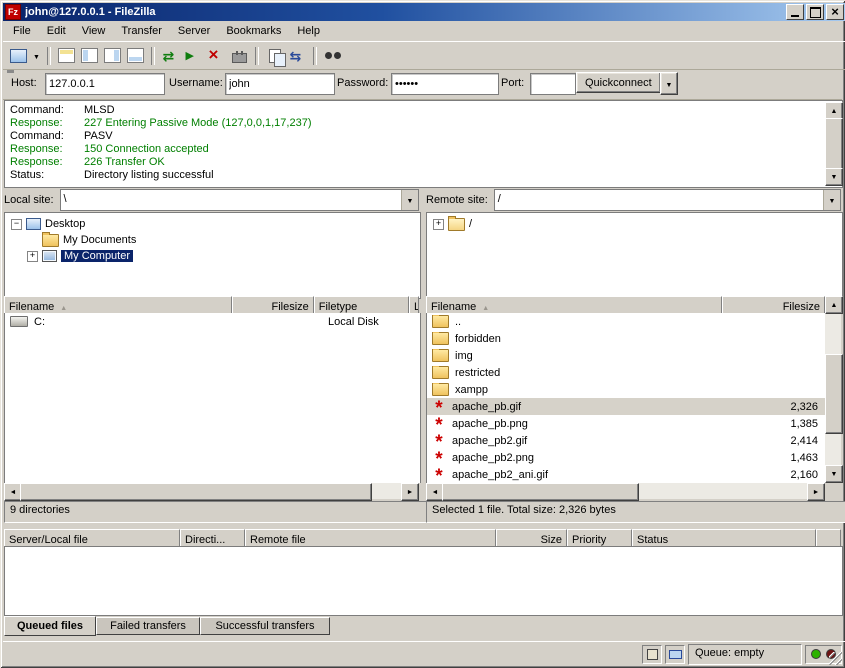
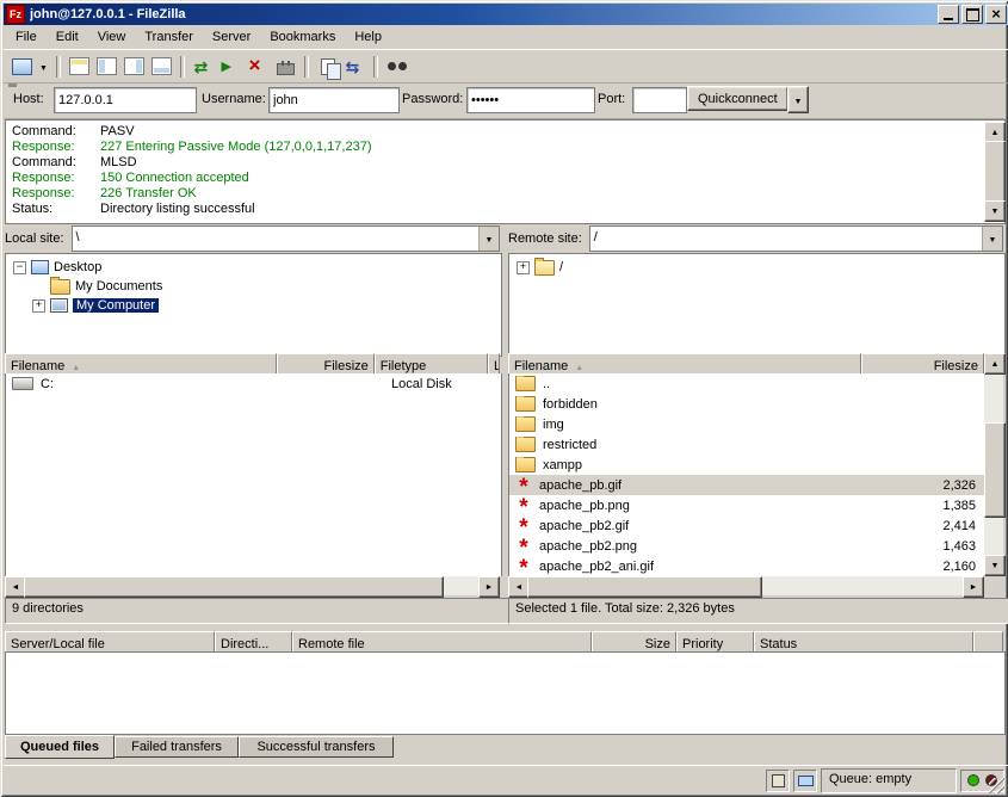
  Fz
  john@127.0.0.1 - FileZilla
  File
  Edit
  View
  Transfer
  Server
  Bookmarks
  Help
  Host:
  127.0.0.1
  Username:
  john
  Password:
  ••••••
  Port:
  Quickconnect
- Command: MLSD
+ Command: PASV
  Response: 227 Entering Passive Mode (127,0,0,1,17,237)
- Command: PASV
+ Command: MLSD
  Response: 150 Connection accepted
  Response: 226 Transfer OK
  Status: Directory listing successful
  Local site:
  \
  Remote site:
  /
  −
  Desktop
  My Documents
  +
  My Computer
  +
  /
  Filename
  Filesize
  Filetype
  L
  C:
  Local Disk
  Filename
  Filesize
  ..
  forbidden
  img
  restricted
  xampp
  apache_pb.gif
  2,326
  apache_pb.png
  1,385
  apache_pb2.gif
  2,414
  apache_pb2.png
  1,463
  apache_pb2_ani.gif
  2,160
  9 directories
  Selected 1 file. Total size: 2,326 bytes
  Server/Local file
  Directi...
  Remote file
  Size
  Priority
  Status
  Queued files
  Failed transfers
  Successful transfers
  Queue: empty
